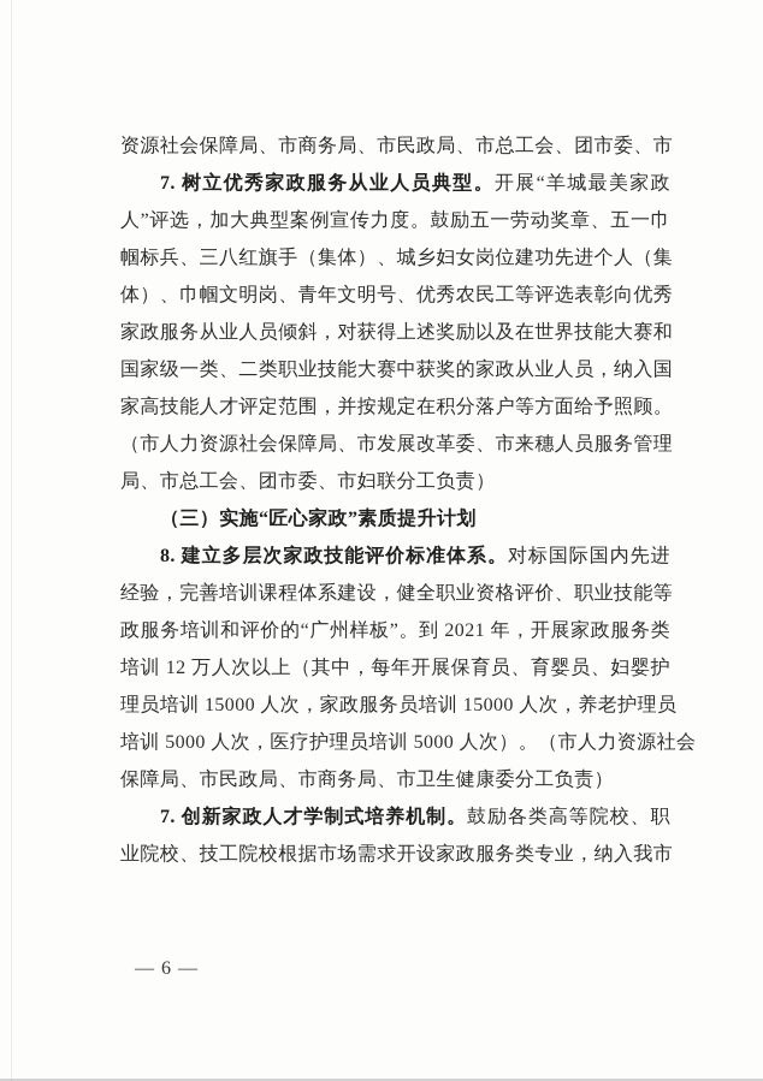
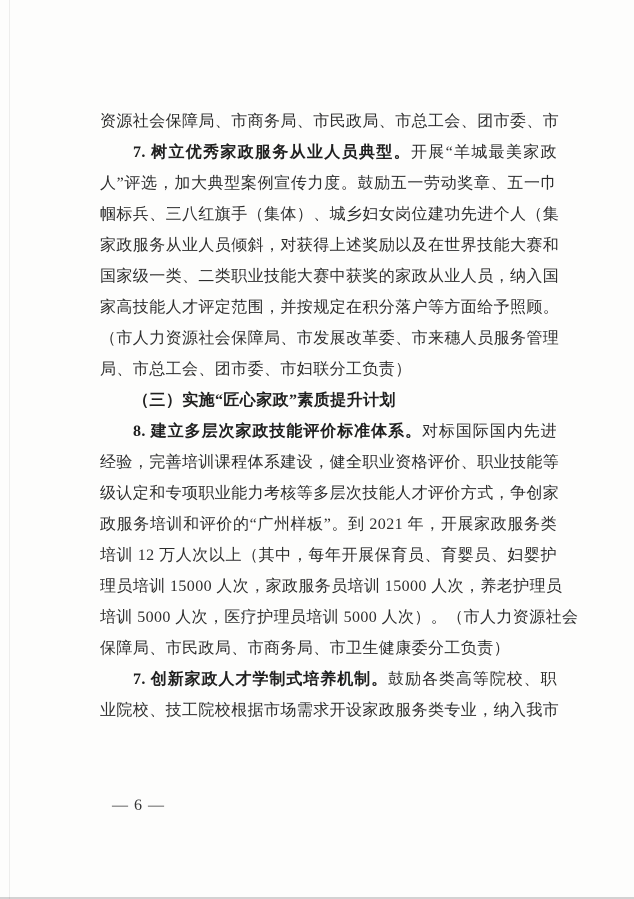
  资源社会保障局、市商务局、市民政局、市总工会、团市委、市
  7. 树立优秀家政服务从业人员典型。开展“羊城最美家政
  人”评选，加大典型案例宣传力度。鼓励五一劳动奖章、五一巾
  帼标兵、三八红旗手（集体）、城乡妇女岗位建功先进个人（集
- 体）、巾帼文明岗、青年文明号、优秀农民工等评选表彰向优秀
  家政服务从业人员倾斜，对获得上述奖励以及在世界技能大赛和
  国家级一类、二类职业技能大赛中获奖的家政从业人员，纳入国
  家高技能人才评定范围，并按规定在积分落户等方面给予照顾。
  （市人力资源社会保障局、市发展改革委、市来穗人员服务管理
  局、市总工会、团市委、市妇联分工负责）
  （三）实施“匠心家政”素质提升计划
  8. 建立多层次家政技能评价标准体系。对标国际国内先进
  经验，完善培训课程体系建设，健全职业资格评价、职业技能等
+ 级认定和专项职业能力考核等多层次技能人才评价方式，争创家
  政服务培训和评价的“广州样板”。到 2021 年，开展家政服务类
  培训 12 万人次以上（其中，每年开展保育员、育婴员、妇婴护
  理员培训 15000 人次，家政服务员培训 15000 人次，养老护理员
  培训 5000 人次，医疗护理员培训 5000 人次）。（市人力资源社会
  保障局、市民政局、市商务局、市卫生健康委分工负责）
  7. 创新家政人才学制式培养机制。鼓励各类高等院校、职
  业院校、技工院校根据市场需求开设家政服务类专业，纳入我市
  — 6 —
